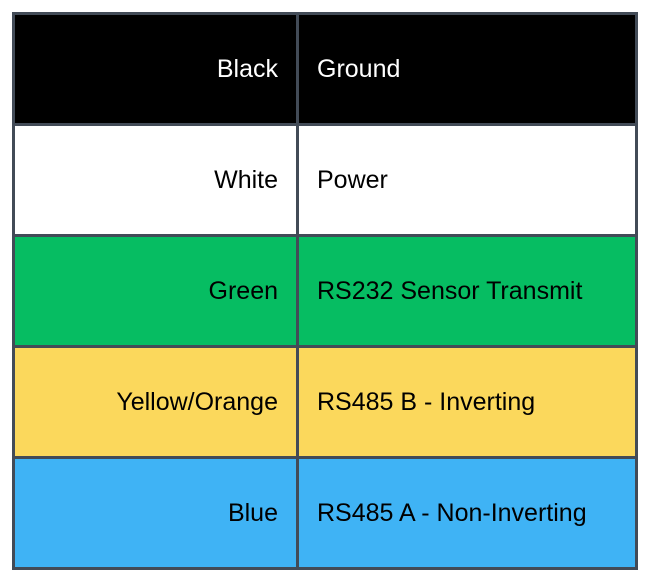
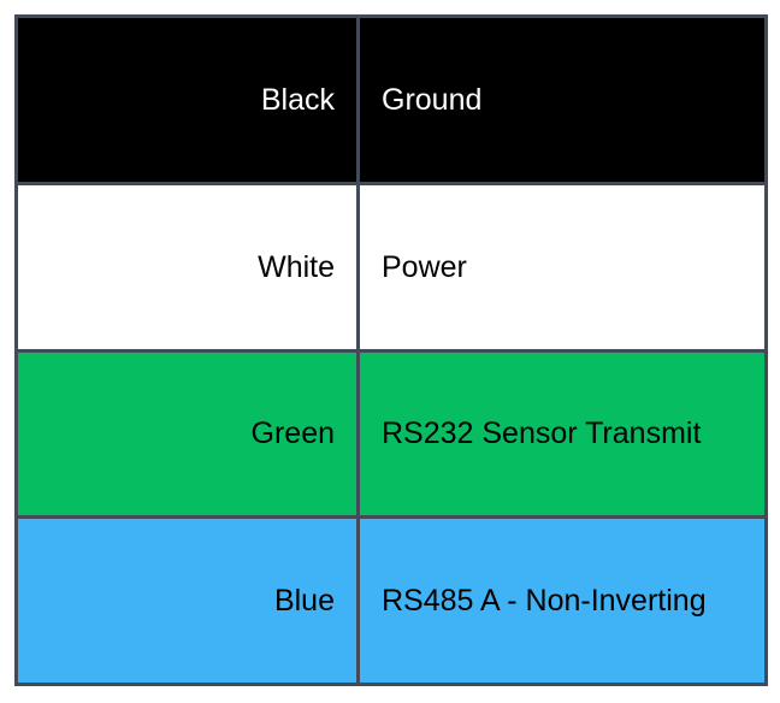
  Black	Ground
  White	Power
  Green	RS232 Sensor Transmit
- Yellow/Orange	RS485 B - Inverting
  Blue	RS485 A - Non-Inverting
